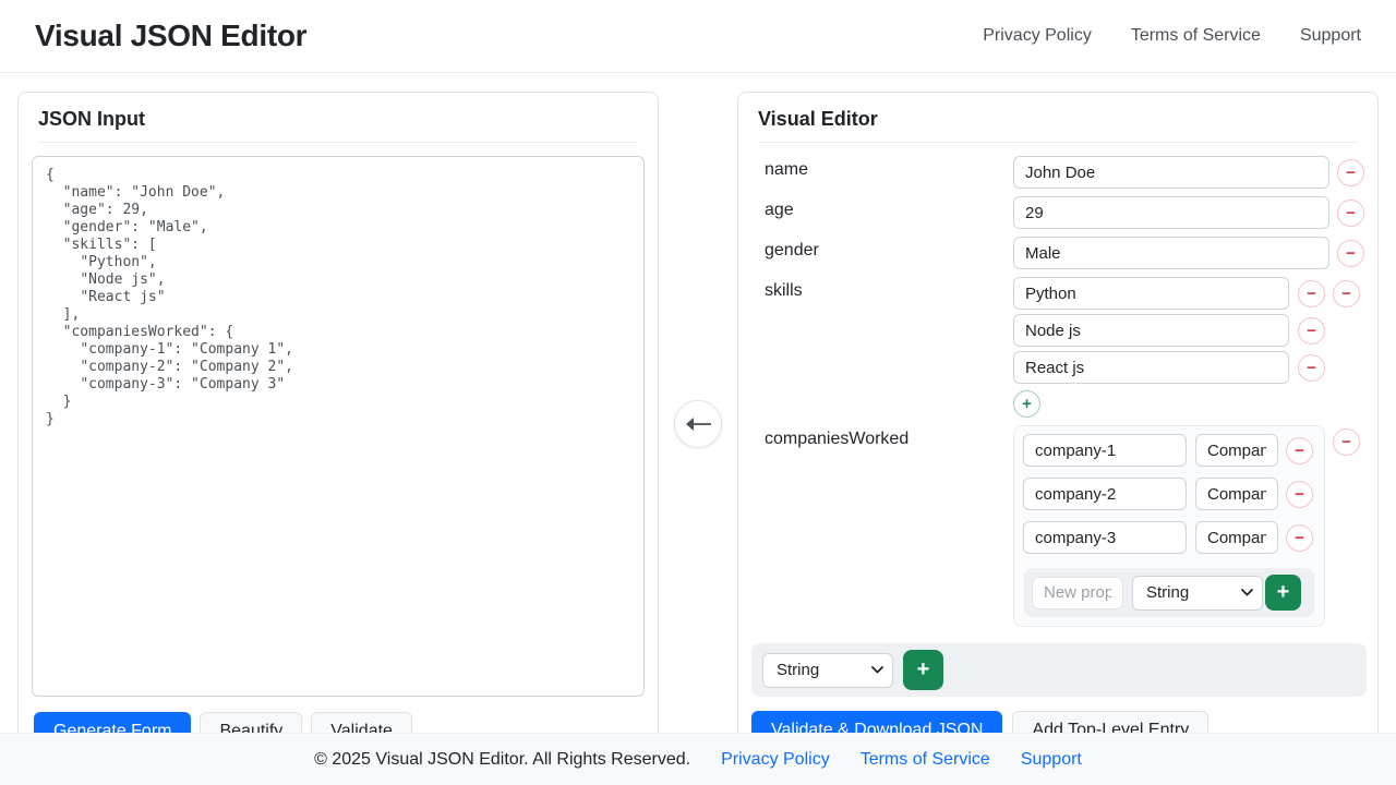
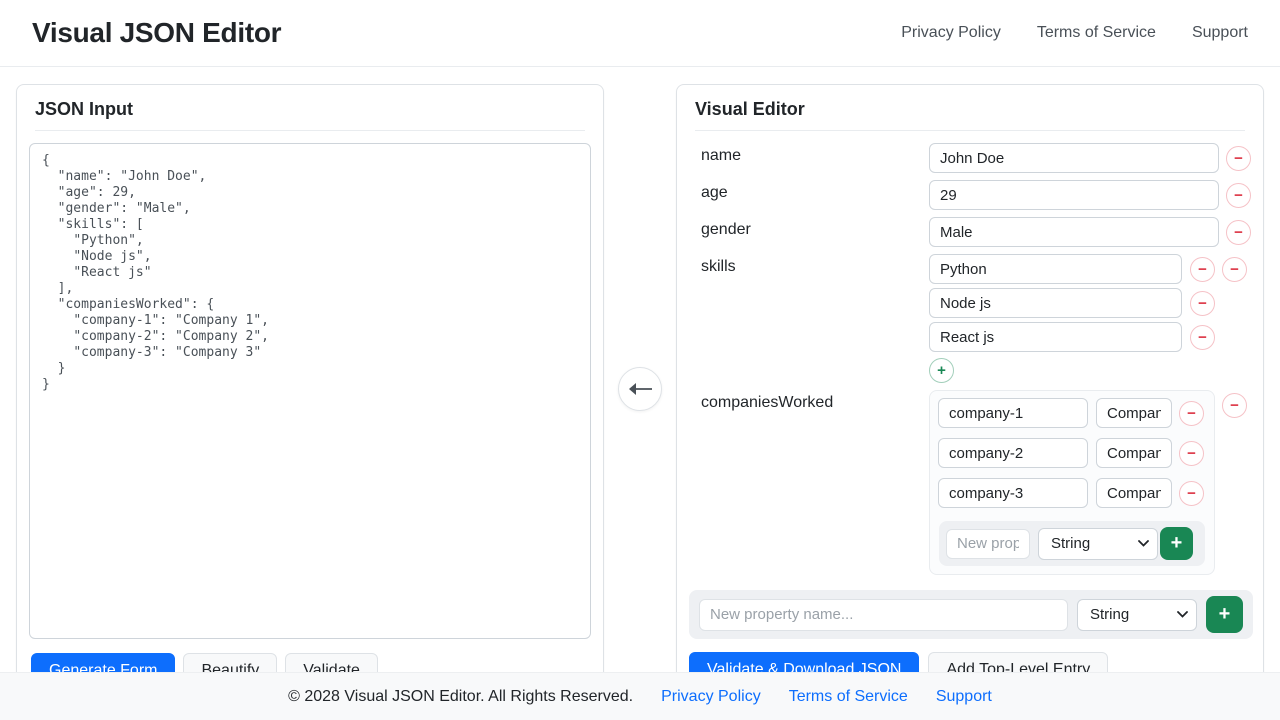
  Visual JSON Editor
  Privacy Policy
  Terms of Service
  Support
  JSON Input
  {
  "name": "John Doe",
  "age": 29,
  "gender": "Male",
  "skills": [
  "Python",
  "Node js",
  "React js"
  ],
  "companiesWorked": {
  "company-1": "Company 1",
  "company-2": "Company 2",
  "company-3": "Company 3"
  }
  }
  Generate Form
  Beautify
  Validate
  Visual Editor
  name
  John Doe
  −
  age
  29
  −
  gender
  Male
  −
  skills
  Python
  −
  Node js
  −
  React js
  −
  +
  −
  companiesWorked
  company-1
  Compan
  −
  company-2
  Compan
  −
  company-3
  Compan
  −
  String
  +
  −
+ New property name...
  String
  +
  Validate & Download JSON
  Add Top-Level Entry
- © 2025 Visual JSON Editor. All Rights Reserved.
+ © 2028 Visual JSON Editor. All Rights Reserved.
  Privacy Policy
  Terms of Service
  Support
